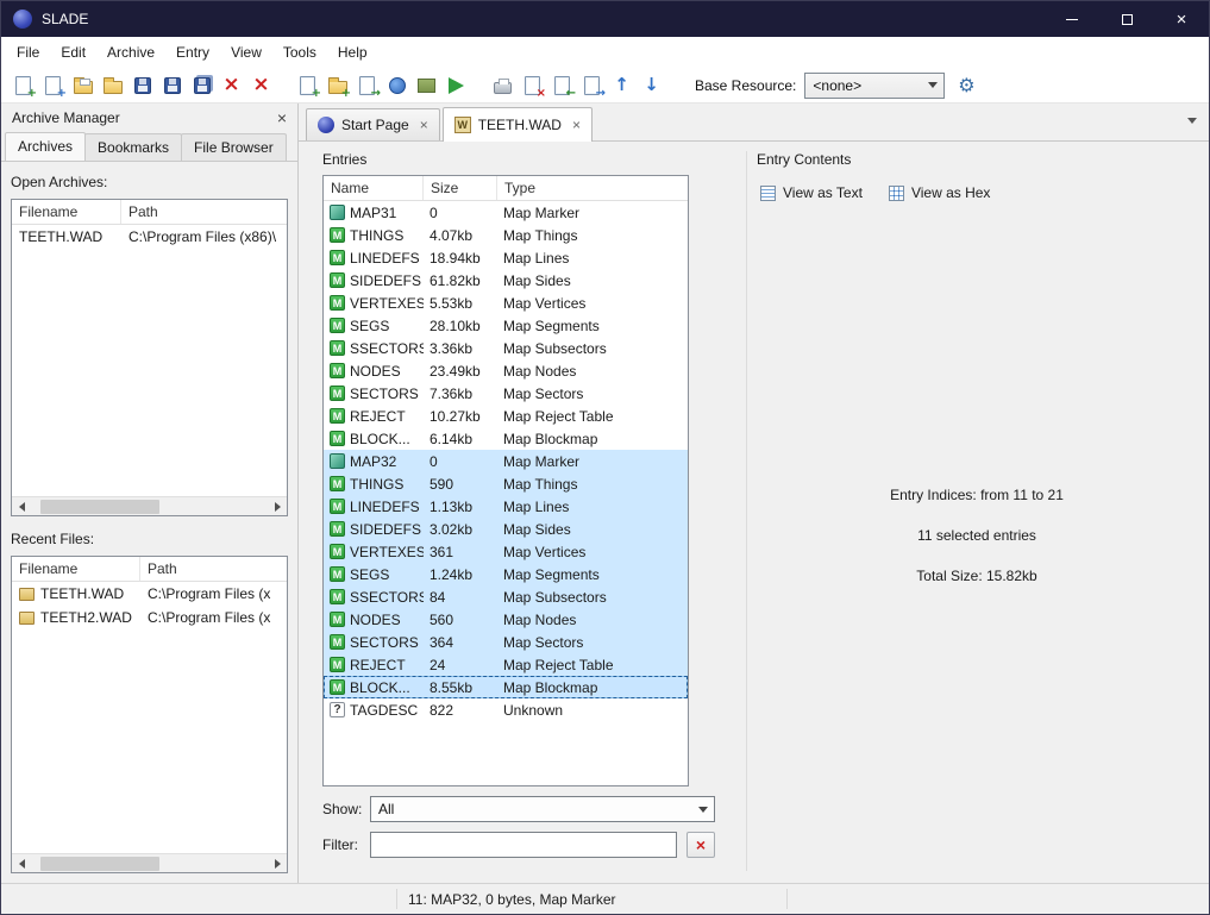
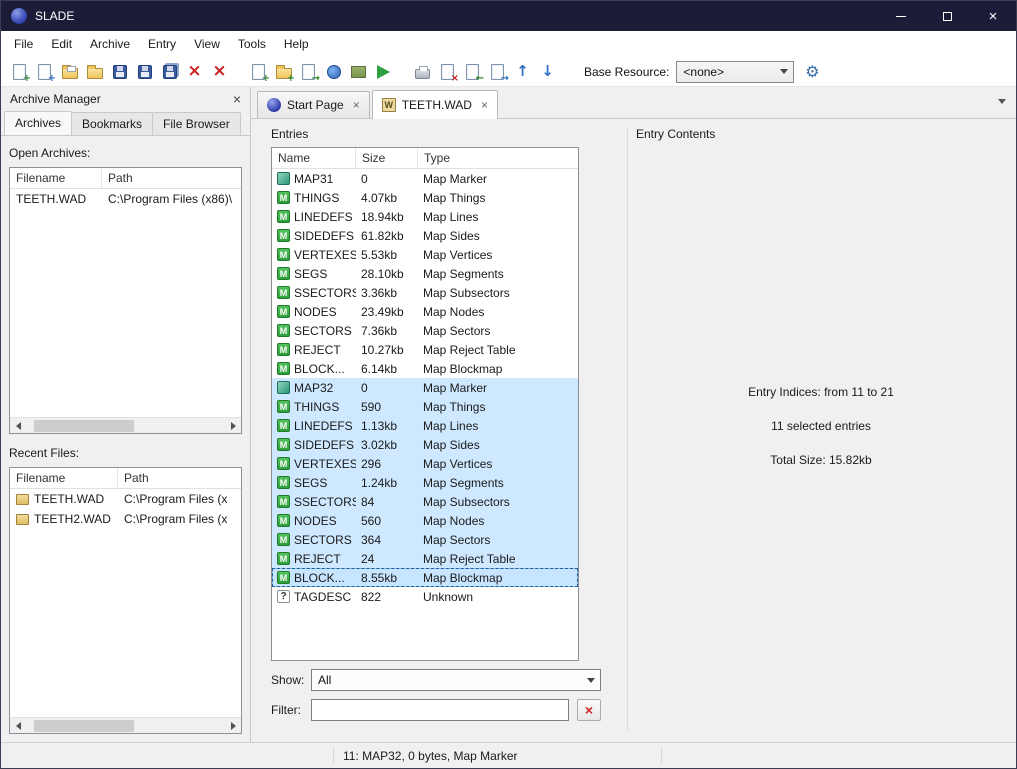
  SLADE
  ×
  File
  Edit
  Archive
  Entry
  View
  Tools
  Help
  +
  +
  ×
  ×
  +
  +
  →
  ×
  ←
  →
  ↑
  ↓
  Base Resource:
  <none>
  ⚙
  Archive Manager
  ×
  Archives
  Bookmarks
  File Browser
  Open Archives:
  Filename
  Path
  TEETH.WAD
  C:\Program Files (x86)\
  Recent Files:
  Filename
  Path
  TEETH.WAD
  C:\Program Files (x
  TEETH2.WAD
  C:\Program Files (x
  Start Page
  ×
  W
  TEETH.WAD
  ×
  Entries
  Name
  Size
  Type
  MAP31
  0
  Map Marker
  M
  THINGS
  4.07kb
  Map Things
  M
  LINEDEFS
  18.94kb
  Map Lines
  M
  SIDEDEFS
  61.82kb
  Map Sides
  M
  VERTEXES
  5.53kb
  Map Vertices
  M
  SEGS
  28.10kb
  Map Segments
  M
  SSECTORS
  3.36kb
  Map Subsectors
  M
  NODES
  23.49kb
  Map Nodes
  M
  SECTORS
  7.36kb
  Map Sectors
  M
  REJECT
  10.27kb
  Map Reject Table
  M
  BLOCK...
  6.14kb
  Map Blockmap
  MAP32
  0
  Map Marker
  M
  THINGS
  590
  Map Things
  M
  LINEDEFS
  1.13kb
  Map Lines
  M
  SIDEDEFS
  3.02kb
  Map Sides
  M
  VERTEXES
- 361
+ 296
  Map Vertices
  M
  SEGS
  1.24kb
  Map Segments
  M
  SSECTORS
  84
  Map Subsectors
  M
  NODES
  560
  Map Nodes
  M
  SECTORS
  364
  Map Sectors
  M
  REJECT
  24
  Map Reject Table
  M
  BLOCK...
  8.55kb
  Map Blockmap
  ?
  TAGDESC
  822
  Unknown
  Show:
  All
  Filter:
  ×
  Entry Contents
- View as Text
- View as Hex
  Entry Indices: from 11 to 21
  11 selected entries
  Total Size: 15.82kb
  11: MAP32, 0 bytes, Map Marker
